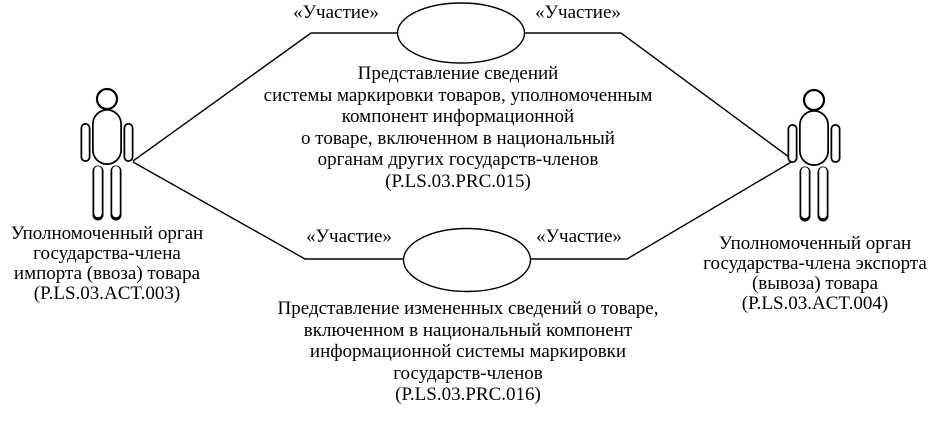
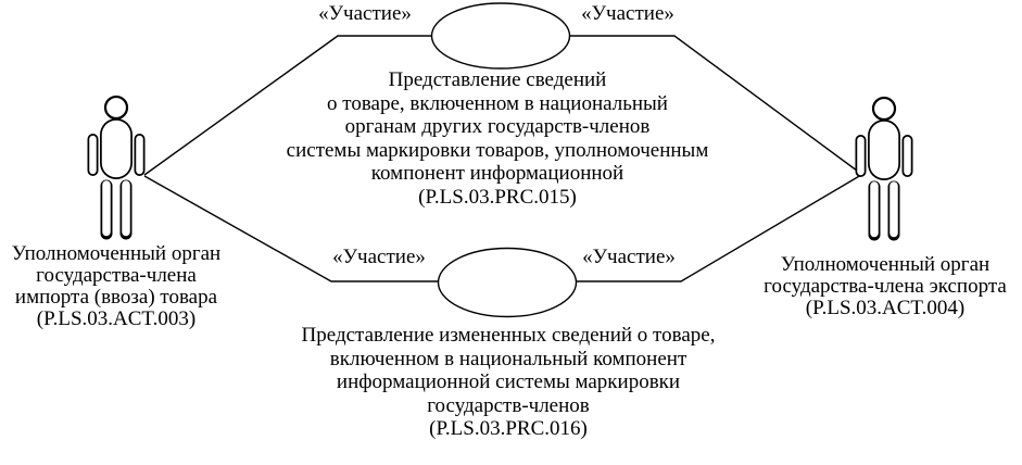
  «Участие»
  «Участие»
  «Участие»
  «Участие»
  Представление сведений
- системы маркировки товаров, уполномоченным
+ о товаре, включенном в национальный
- компонент информационной
+ органам других государств-членов
- о товаре, включенном в национальный
+ системы маркировки товаров, уполномоченным
- органам других государств-членов
+ компонент информационной
  (P.LS.03.PRC.015)
  Представление измененных сведений о товаре,
  включенном в национальный компонент
  информационной системы маркировки
  государств-членов
  (P.LS.03.PRC.016)
  Уполномоченный орган
  государства-члена
  импорта (ввоза) товара
  (P.LS.03.ACT.003)
  Уполномоченный орган
  государства-члена экспорта
- (вывоза) товара
  (P.LS.03.ACT.004)
